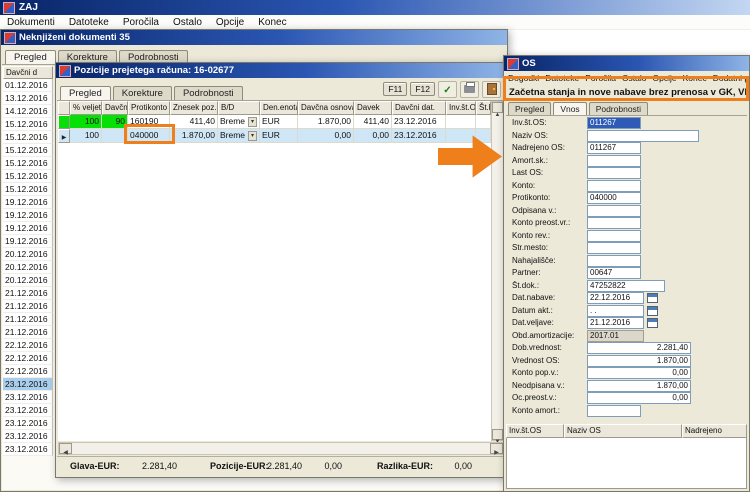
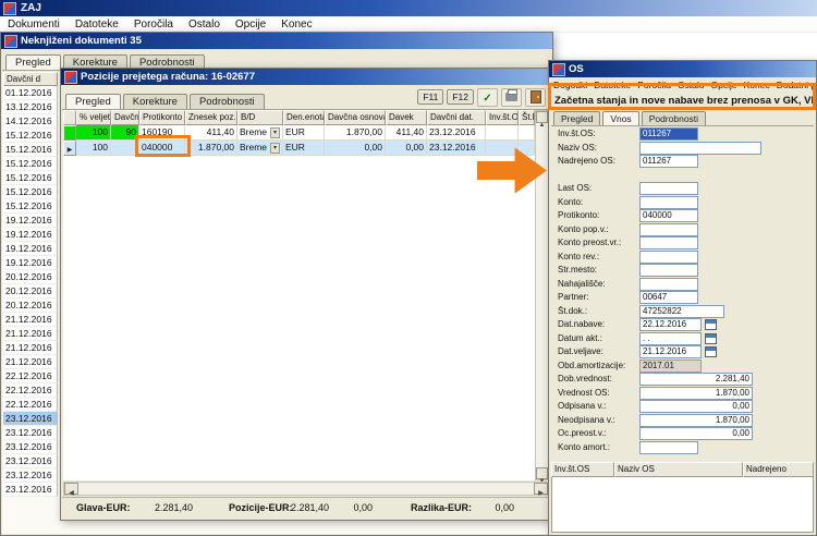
  ZAJ
  Dokumenti
  Datoteke
  Poročila
  Ostalo
  Opcije
  Konec
  Neknjiženi dokumenti 35
  Pregled
  Korekture
  Podrobnosti
  Davčni d
  01.12.2016
  13.12.2016
  14.12.2016
  15.12.2016
  15.12.2016
  15.12.2016
  15.12.2016
  15.12.2016
  15.12.2016
  19.12.2016
  19.12.2016
  19.12.2016
  19.12.2016
  20.12.2016
  20.12.2016
  20.12.2016
  21.12.2016
  21.12.2016
  21.12.2016
  21.12.2016
  22.12.2016
  22.12.2016
  22.12.2016
  23.12.2016
  23.12.2016
  23.12.2016
  23.12.2016
  23.12.2016
  23.12.2016
  Pozicije prejetega računa: 16-02677
  Pregled
  Korekture
  Podrobnosti
  F11
  F12
  Protikonto
  Znesek poz.
  B/D
  Den.enot
  Davčna osnov
  Davek
  Davčni dat.
  Inv.št.O
  Št.l
  100
  90
  160190
  411,40
  Breme
  EUR
  1.870,00
  411,40
  23.12.2016
  100
  040000
  1.870,00
  Breme
  EUR
  0,00
  0,00
  23.12.2016
  Glava-EUR:
  2.281,40
  Pozicije-EUR:
  2.281,40
  0,00
  Razlika-EUR:
  0,00
  OS
  Dogodki
  Datoteke
  Poročila
  Ostalo
  Opcije
  Konec
  Dodatni p
  Začetna stanja in nove nabave brez prenosa v GK, V
  Pregled
  Vnos
  Podrobnosti
  Inv.št.OS:
  011267
  Naziv OS:
  Nadrejeno OS:
  011267
- Amort.sk.:
  Last OS:
  Konto:
  Protikonto:
  040000
- Odpisana v.:
+ Konto pop.v.:
  Konto preost.vr.:
  Konto rev.:
  Str.mesto:
  Nahajališče:
  Partner:
  00647
  Št.dok.:
  47252822
  Dat.nabave:
  22.12.2016
  Datum akt.:
  . .
  Dat.veljave:
  21.12.2016
  Obd.amortizacije:
  2017.01
  Dob.vrednost:
  2.281,40
  Vrednost OS:
  1.870,00
- Konto pop.v.:
+ Odpisana v.:
  0,00
  Neodpisana v.:
  1.870,00
  Oc.preost.v.:
  0,00
  Konto amort.:
  Inv.št.OS
  Naziv OS
  Nadrejeno
